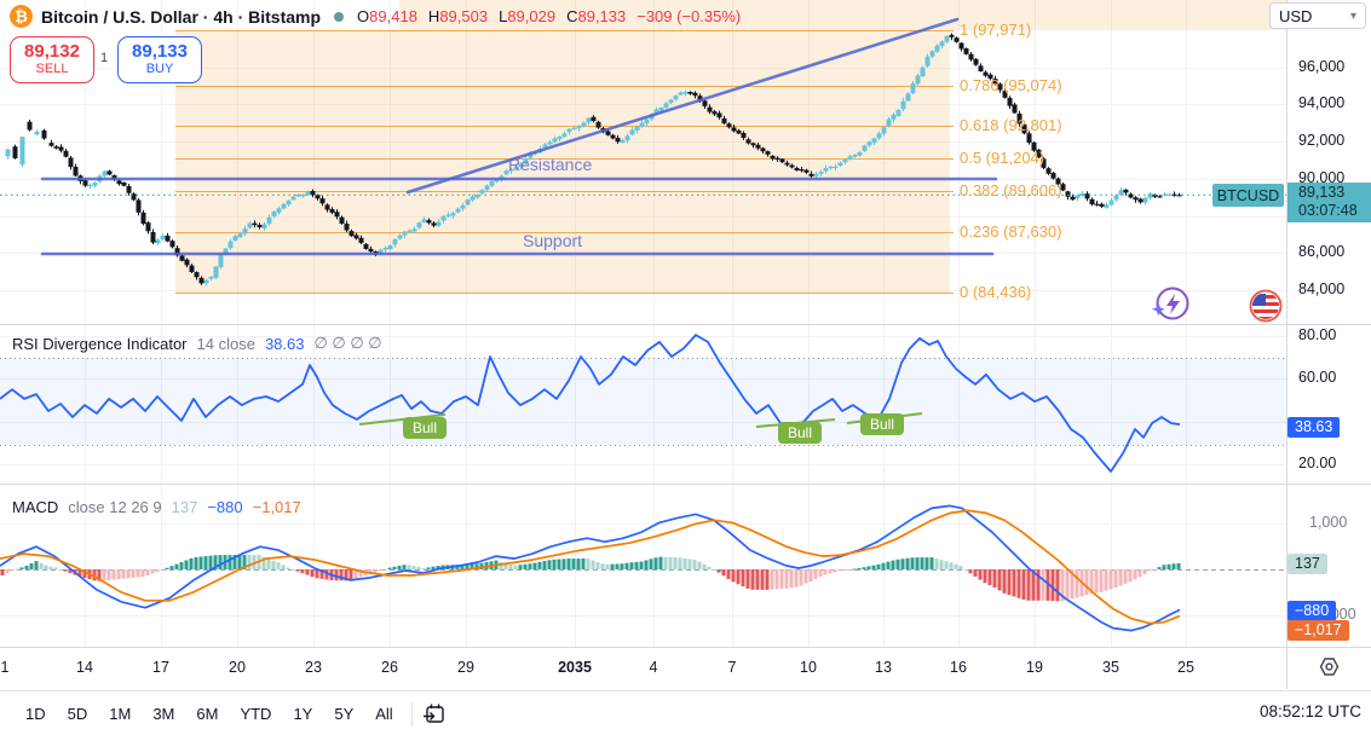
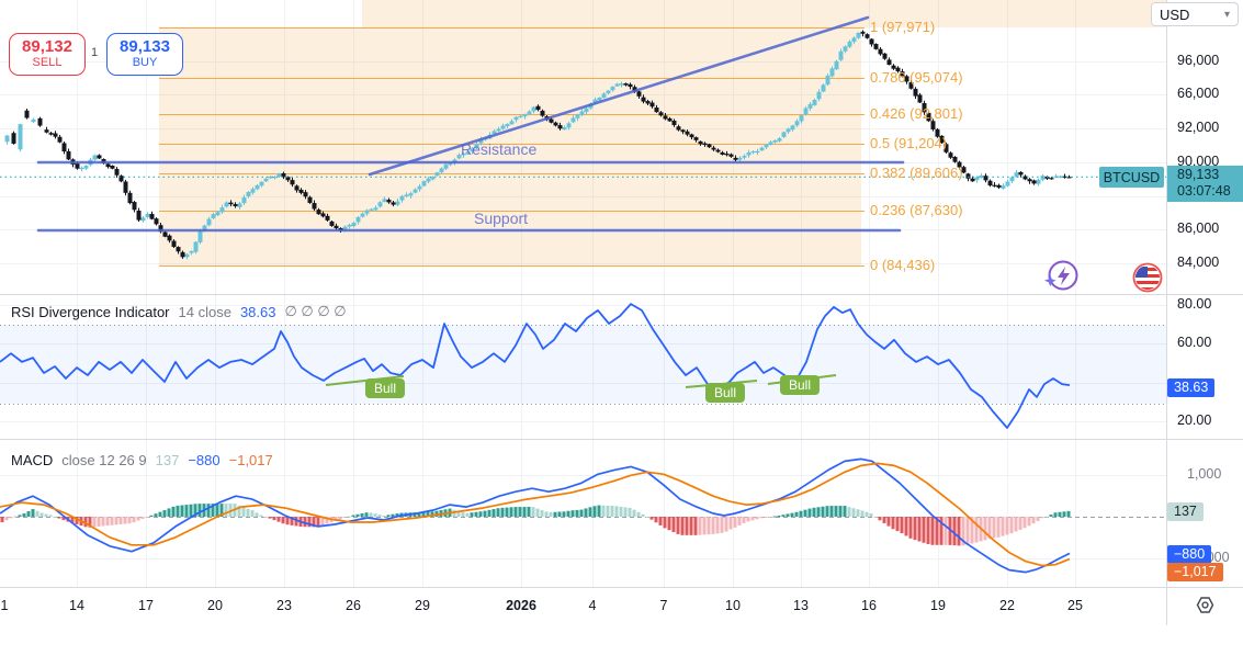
- ₿
- Bitcoin / U.S. Dollar · 4h · Bitstamp
- O89,418
- H89,503
- L89,029
- C89,133
- −309 (−0.35%)
  USD
  ▾
  89,132
  SELL
  1
  89,133
  BUY
  Resistance
  Support
  BTCUSD
  89,133
  03:07:48
  RSI Divergence Indicator
  14 close
  38.63
  ∅ ∅ ∅ ∅
  MACD
  close 12 26 9
  137
  −880
  −1,017
- 1D
- 5D
- 1M
- 3M
- 6M
- YTD
- 1Y
- 5Y
- All
- 08:52:12 UTC
  1 (97,971)
  0.786 (95,074)
- 0.618 (92,801)
+ 0.426 (92,801)
  0.5 (91,204)
  0.382 (89,606)
  0.236 (87,630)
  0 (84,436)
  Bull
  Bull
  Bull
  96,000
- 94,000
+ 66,000
  92,000
  90,000
  86,000
  84,000
  80.00
  60.00
  20.00
  1,000
  38.63
  137
  −880
  −1,017
  1
  14
  17
  20
  23
  26
  29
- 2035
+ 2026
  4
  7
  10
  13
  16
  19
- 35
+ 22
  25
